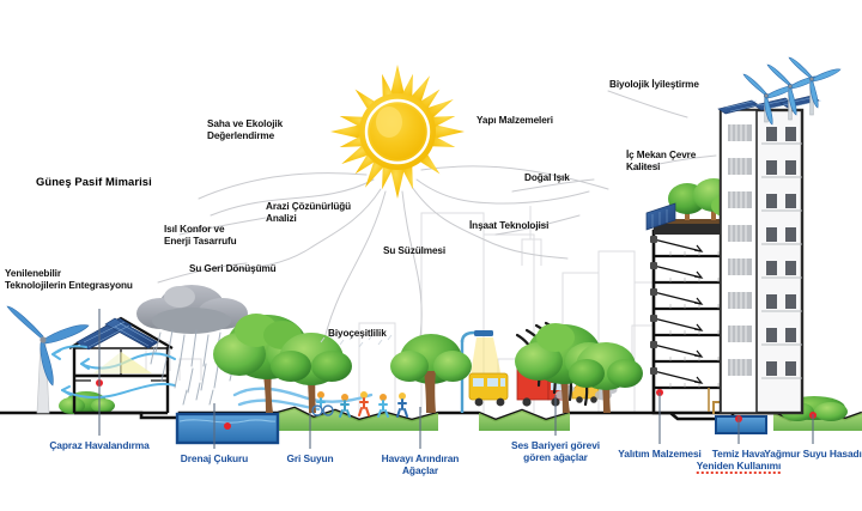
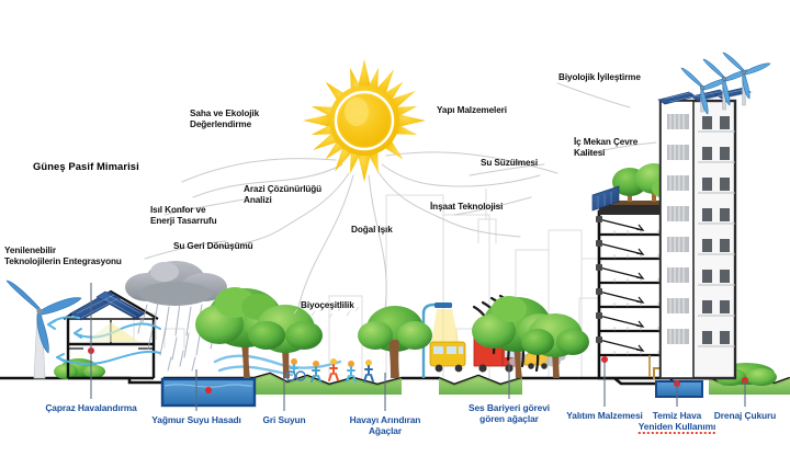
  Güneş Pasif Mimarisi
  Saha ve Ekolojik
  Değerlendirme
  Arazi Çözünürlüğü
  Analizi
  Isıl Konfor ve
  Enerji Tasarrufu
  Su Geri Dönüşümü
  Yenilenebilir
  Teknolojilerin Entegrasyonu
- Su Süzülmesi
+ Doğal Işık
  Yapı Malzemeleri
- Doğal Işık
+ Su Süzülmesi
  İnşaat Teknolojisi
  Biyolojik İyileştirme
  İç Mekan Çevre
  Kalitesi
  Biyoçeşitlilik
  Çapraz Havalandırma
- Drenaj Çukuru
+ Yağmur Suyu Hasadı
  Gri Suyun
  Havayı Arındıran
  Ağaçlar
  Ses Bariyeri görevi
  gören ağaçlar
  Yalıtım Malzemesi
  Temiz Hava
  Yeniden Kullanımı
- Yağmur Suyu Hasadı
+ Drenaj Çukuru
